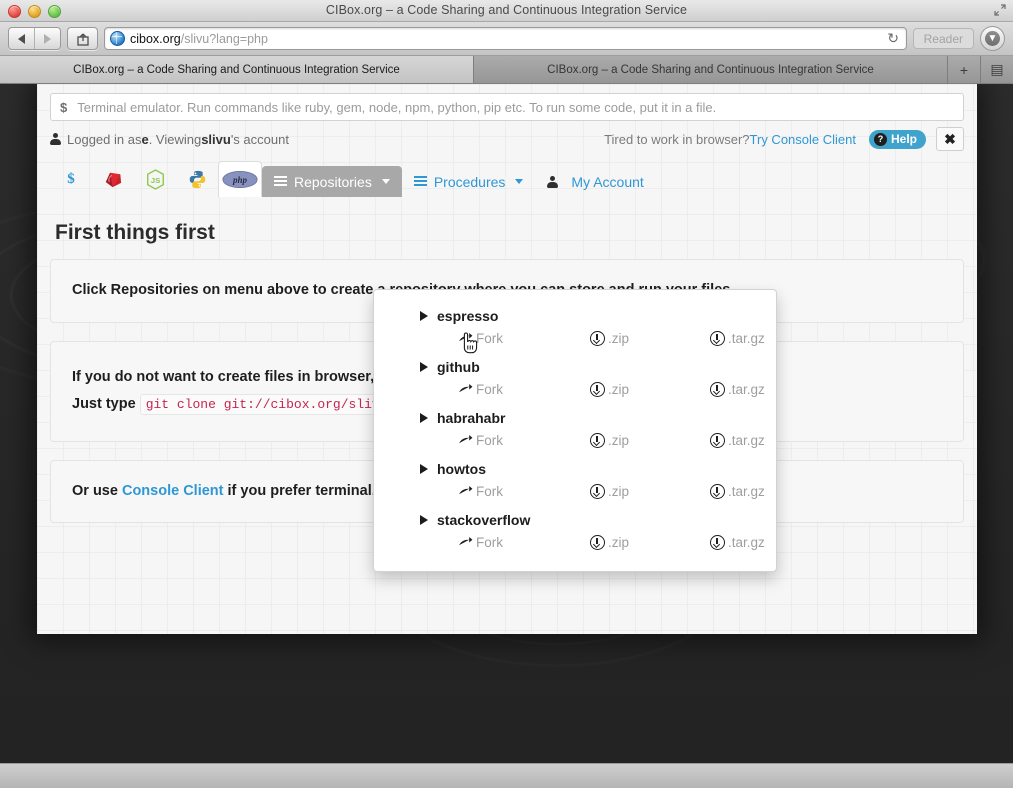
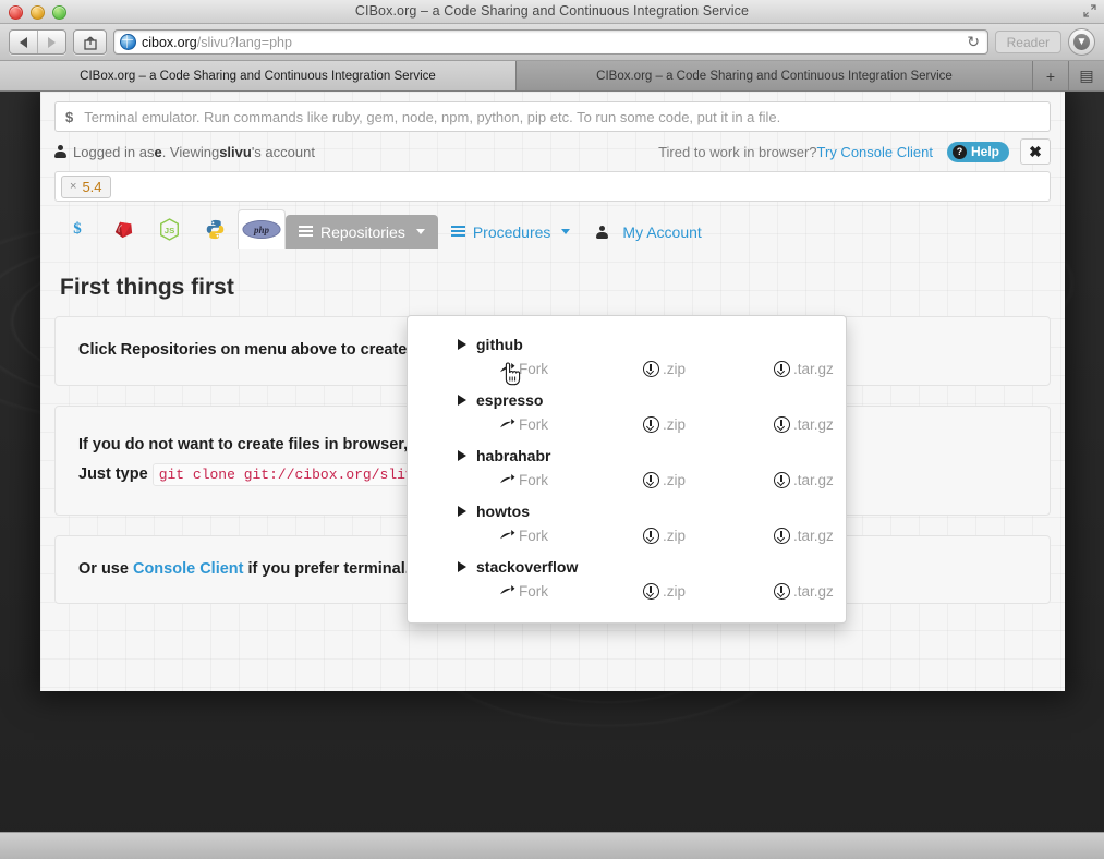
  CIBox.org – a Code Sharing and Continuous Integration Service
  cibox.org
  /slivu?lang=php
  ↻
  Reader
  ▼
  CIBox.org – a Code Sharing and Continuous Integration Service
  CIBox.org – a Code Sharing and Continuous Integration Service
  +
  ▤
  $
  Terminal emulator. Run commands like ruby, gem, node, npm, python, pip etc. To run some code, put it in a file.
  Logged in as
  e
  . Viewing
  slivu
  's account
  Tired to work in browser?
  Try Console Client
  ?
  Help
  ✖
+ ×
+ 5.4
  $
  JS
  php
  Repositories
  Procedures
  My Account
  First things first
  Just type git clone git://cibox.org/sli
  Or use Console Client if you prefer terminal
- espresso
+ github
  Fork
  .zip
  .tar.gz
- github
+ espresso
  Fork
  .zip
  .tar.gz
  habrahabr
  Fork
  .zip
  .tar.gz
  howtos
  Fork
  .zip
  .tar.gz
  stackoverflow
  Fork
  .zip
  .tar.gz
